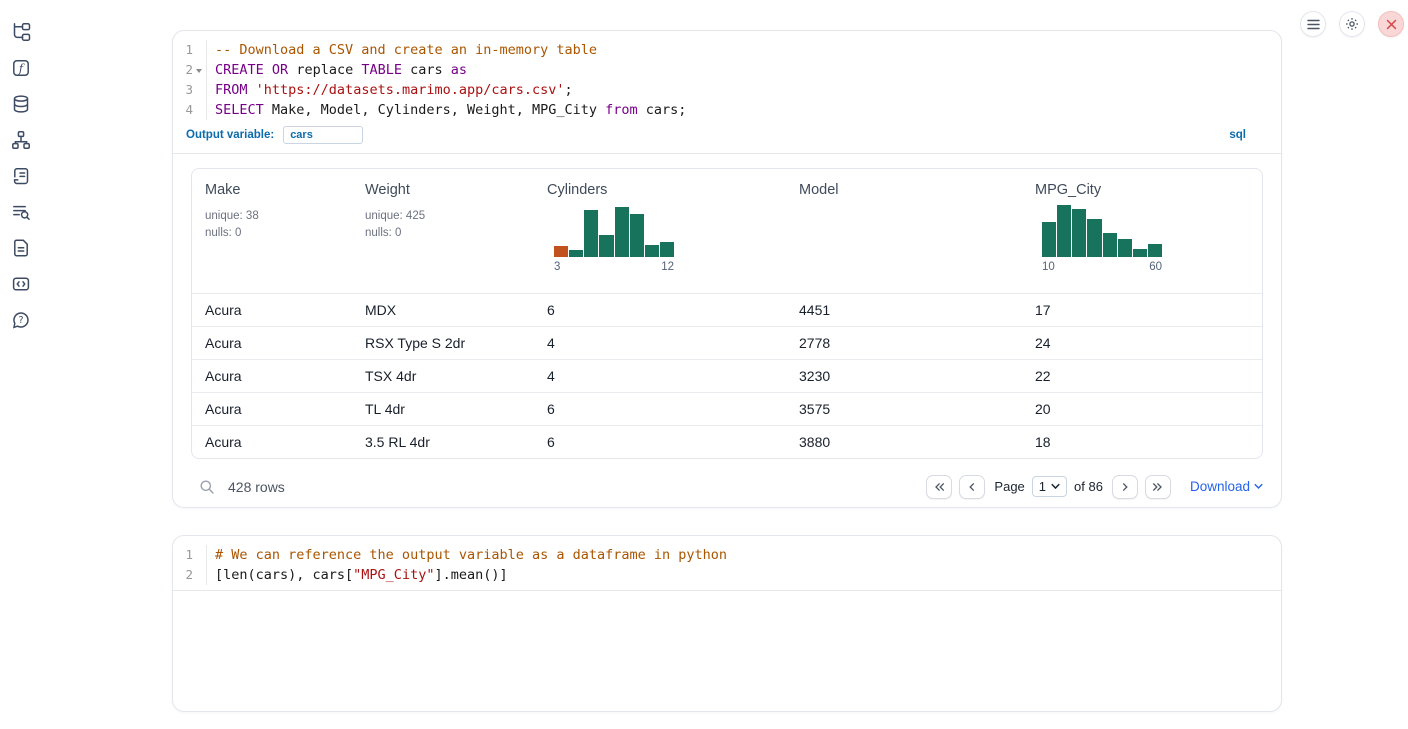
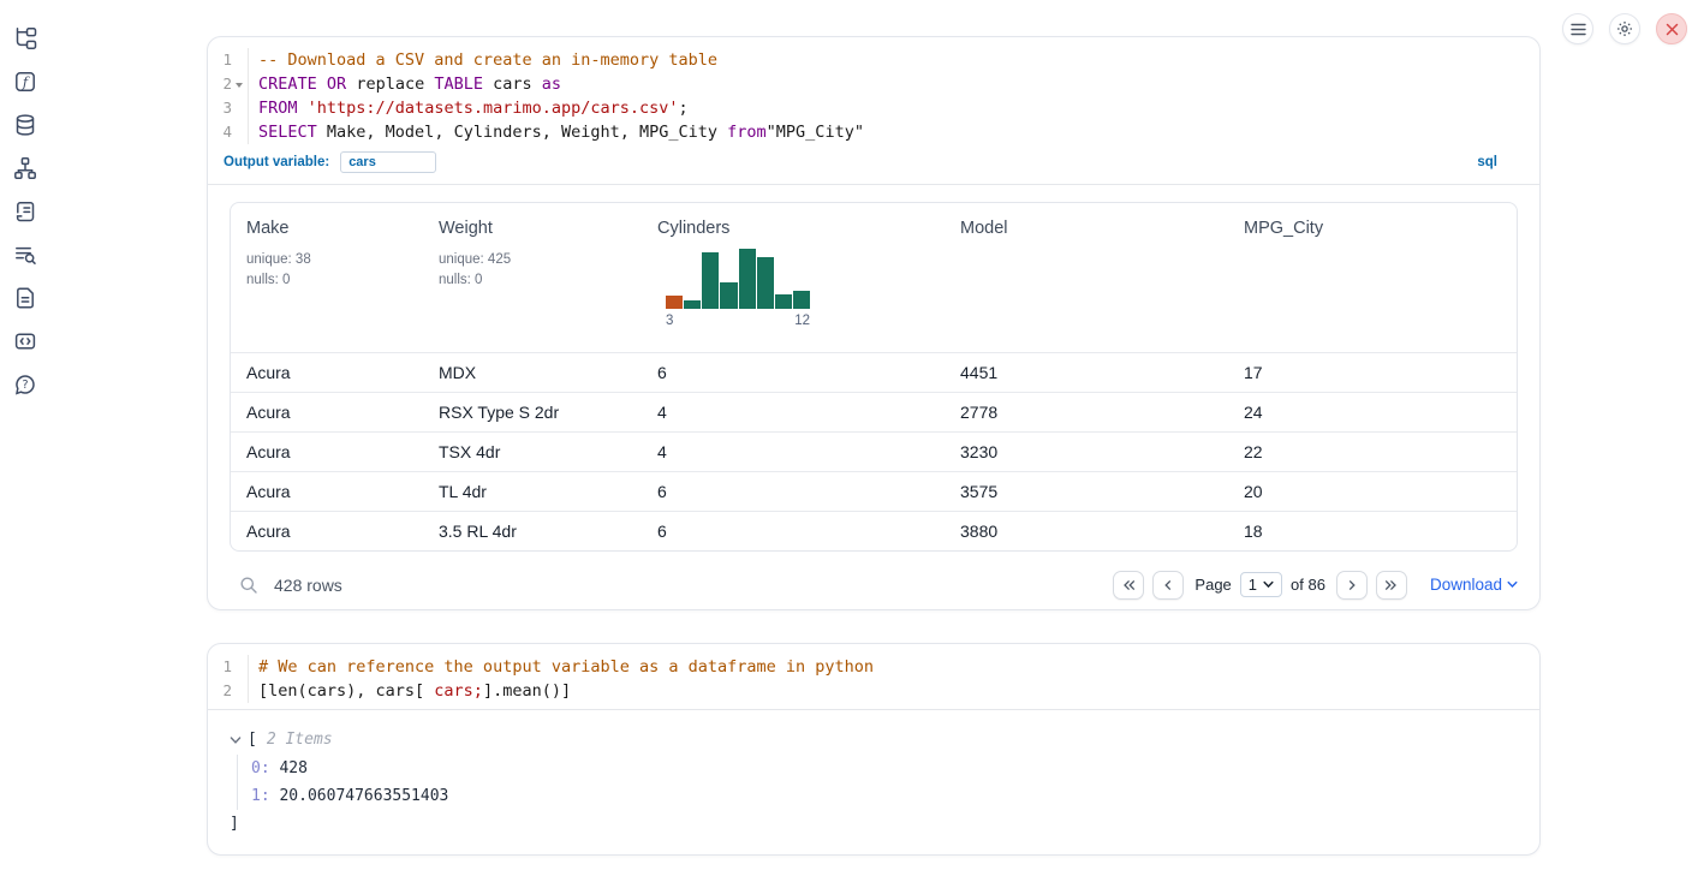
  f
  ?
  1
  -- Download a CSV and create an in-memory table
  2
  CREATE OR replace TABLE cars as
  3
  FROM 'https://datasets.marimo.app/cars.csv';
  4
- SELECT Make, Model, Cylinders, Weight, MPG_City from cars;
+ SELECT Make, Model, Cylinders, Weight, MPG_City from"MPG_City"
  Output variable:
  cars
  sql
  Make
  unique: 38
  nulls: 0
  Weight
  unique: 425
  nulls: 0
  Cylinders
  3
  12
  Model
  MPG_City
- 10
- 60
  Acura
  MDX
  6
  4451
  17
  Acura
  RSX Type S 2dr
  4
  2778
  24
  Acura
  TSX 4dr
  4
  3230
  22
  Acura
  TL 4dr
  6
  3575
  20
  Acura
  3.5 RL 4dr
  6
  3880
  18
  428 rows
  Page
  1
  of 86
  Download
  1
  # We can reference the output variable as a dataframe in python
  2
- [len(cars), cars["MPG_City"].mean()]
+ [len(cars), cars[ cars;].mean()]
+ [
+ 2 Items
+ 0: 428
+ 1: 20.060747663551403
+ ]
